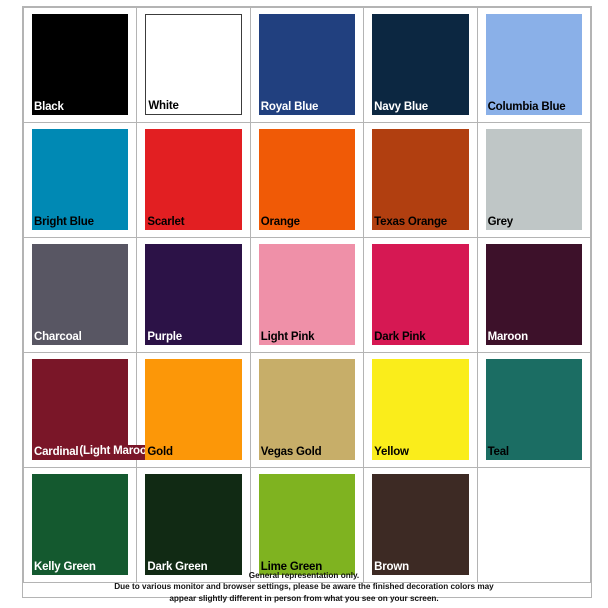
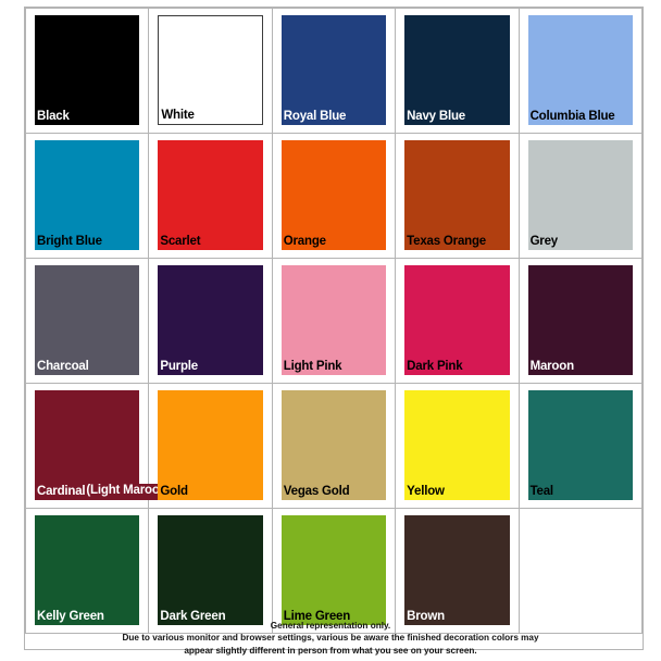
  Black	White	Royal Blue	Navy Blue	Columbia Blue
  Bright Blue	Scarlet	Orange	Texas Orange	Grey
  Charcoal	Purple	Light Pink	Dark Pink	Maroon
  Cardinal(Light Maroo	Gold	Vegas Gold	Yellow	Teal
  Kelly Green	Dark Green	Lime Green	Brown
  General representation only.
- Due to various monitor and browser settings, please be aware the finished decoration colors may
+ Due to various monitor and browser settings, various be aware the finished decoration colors may
  appear slightly different in person from what you see on your screen.
